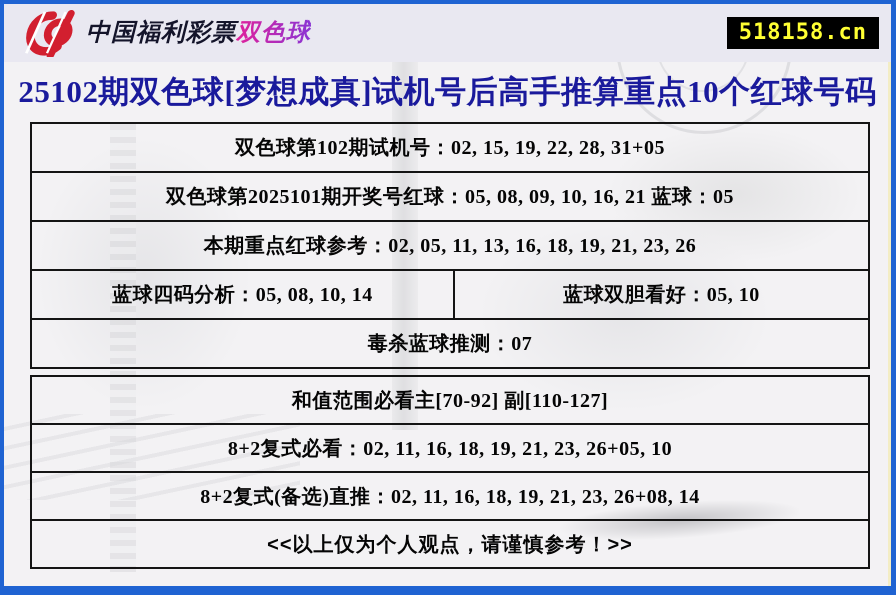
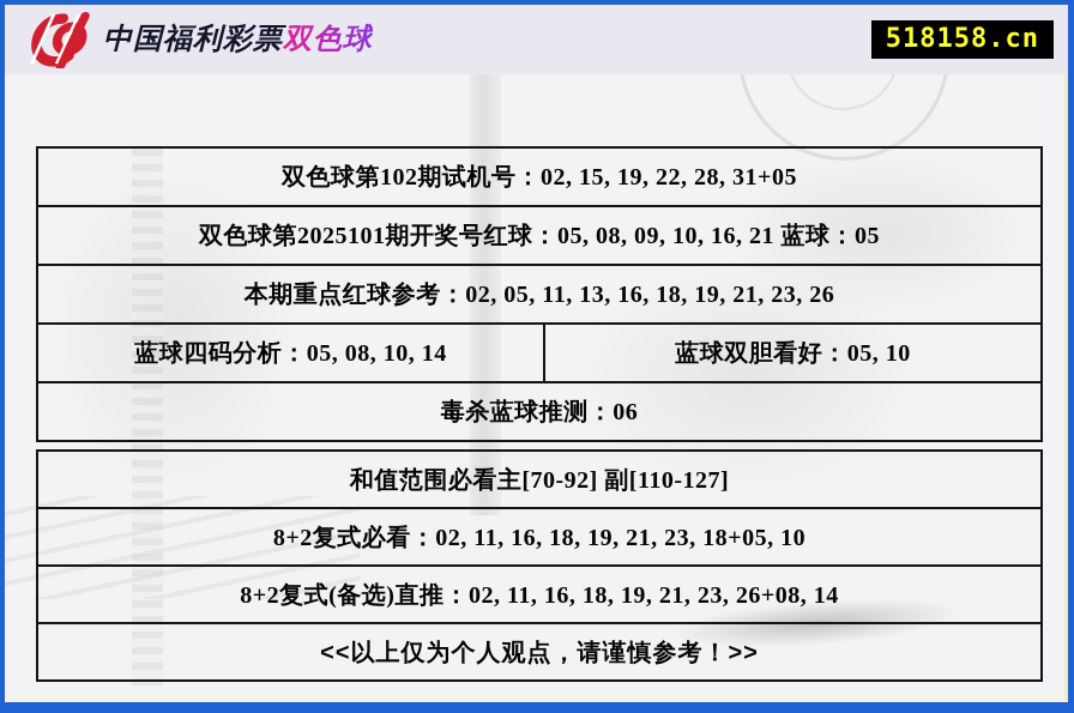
  中国福利彩票
  双色球
  518158.cn
- 25102期双色球[梦想成真]试机号后高手推算重点10个红球号码
  双色球第102期试机号：02, 15, 19, 22, 28, 31+05
  双色球第2025101期开奖号红球：05, 08, 09, 10, 16, 21 蓝球：05
  本期重点红球参考：02, 05, 11, 13, 16, 18, 19, 21, 23, 26
  蓝球四码分析：05, 08, 10, 14
  蓝球双胆看好：05, 10
- 毒杀蓝球推测：07
+ 毒杀蓝球推测：06
  和值范围必看主[70-92] 副[110-127]
- 8+2复式必看：02, 11, 16, 18, 19, 21, 23, 26+05, 10
+ 8+2复式必看：02, 11, 16, 18, 19, 21, 23, 18+05, 10
  8+2复式(备选)直推：02, 11, 16, 18, 19, 21, 23, 26+08, 14
  <<以上仅为个人观点，请谨慎参考！>>
